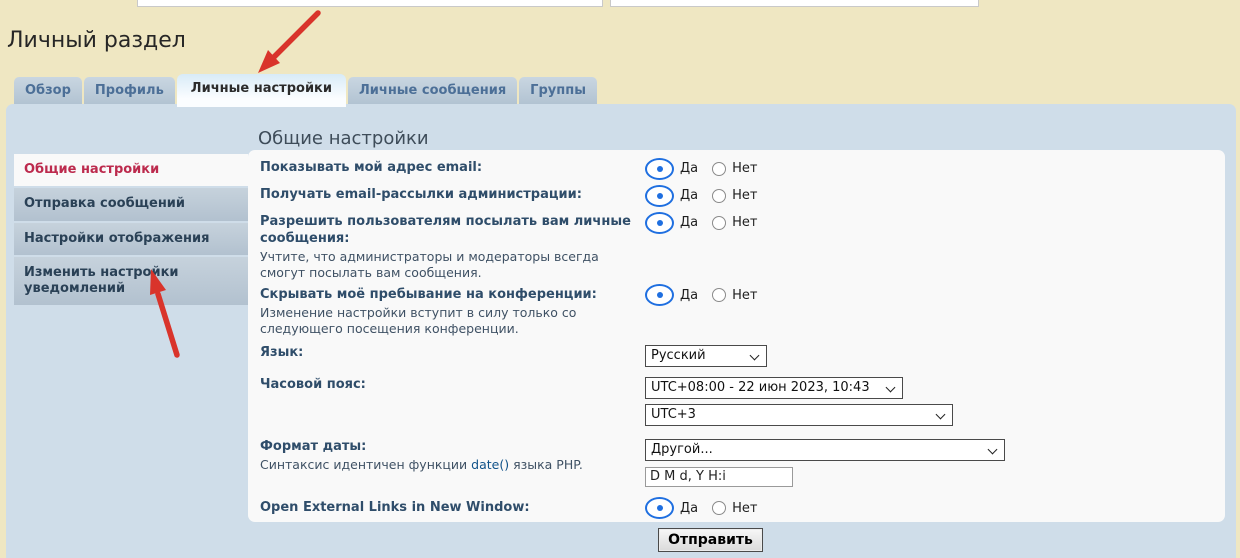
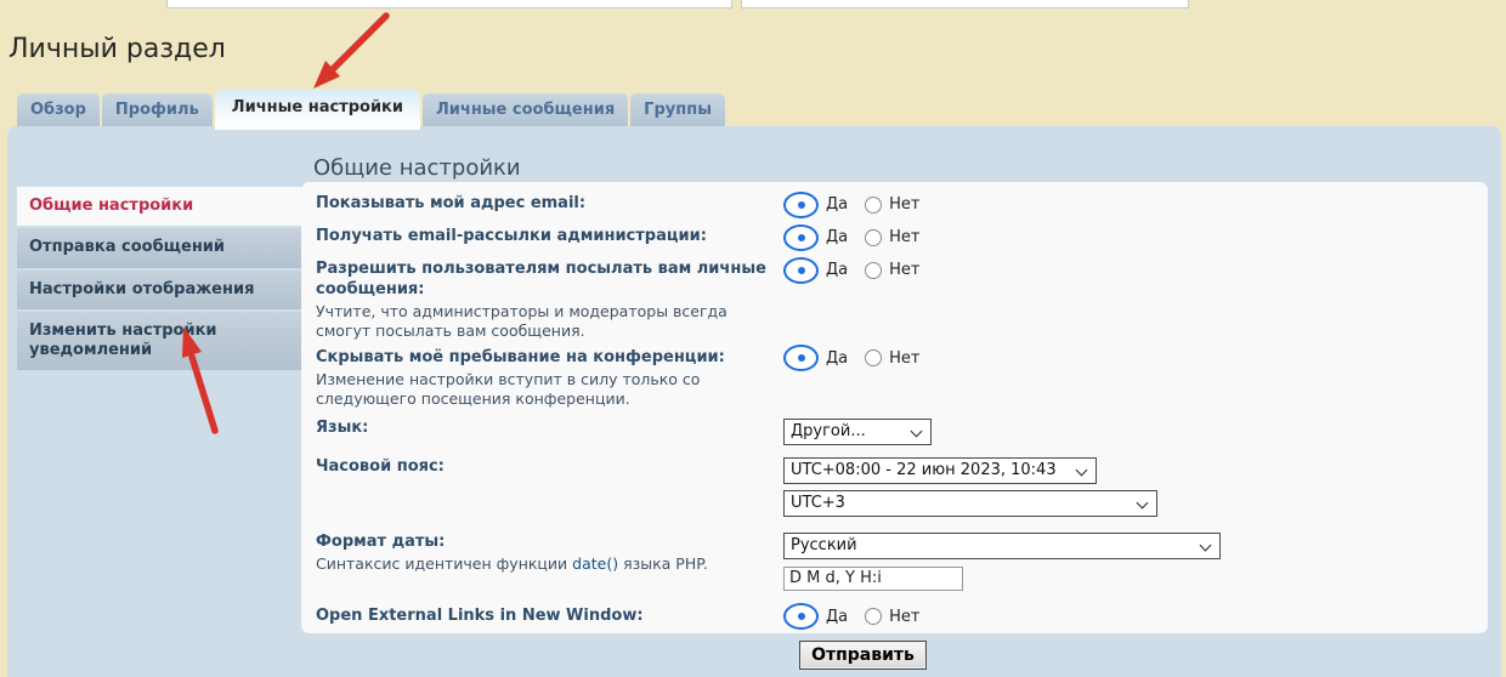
  Личный раздел
  Обзор
  Профиль
  Личные настройки
  Личные сообщения
  Группы
  Общие настройки
  Общие настройки
  Отправка сообщений
  Настройки отображения
  Изменить настройки уведомлений
  Показывать мой адрес email:
  Да
  Нет
  Получать email-рассылки администрации:
  Да
  Нет
  Разрешить пользователям посылать вам личные сообщения:
  Учтите, что администраторы и модераторы всегда смогут посылать вам сообщения.
  Да
  Нет
  Скрывать моё пребывание на конференции:
  Изменение настройки вступит в силу только со следующего посещения конференции.
  Да
  Нет
  Язык:
- Русский
+ Другой...
  Часовой пояс:
  UTC+08:00 - 22 июн 2023, 10:43
  UTC+3
  Формат даты:
  Синтаксис идентичен функции date() языка PHP.
- Другой...
+ Русский
  D M d, Y H:i
  Open External Links in New Window:
  Да
  Нет
  Отправить
